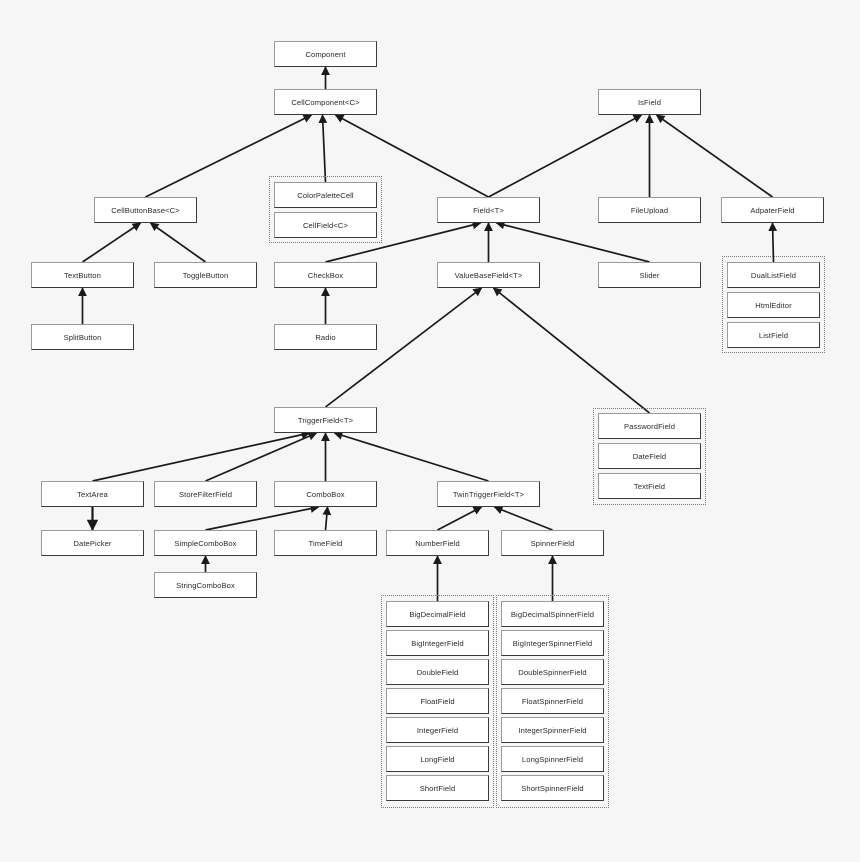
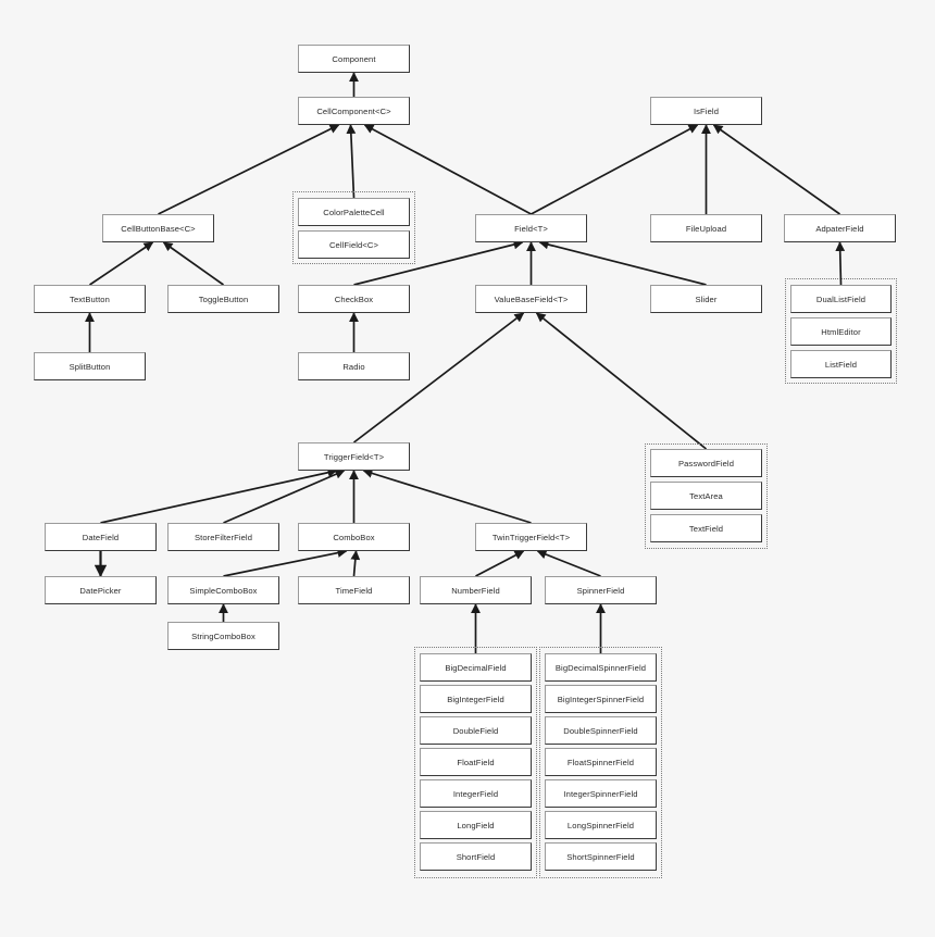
  Component
  CellComponent<C>
  IsField
  CellButtonBase<C>
  ColorPaletteCell
  CellField<C>
  Field<T>
  FileUpload
  AdpaterField
  TextButton
  ToggleButton
  CheckBox
  ValueBaseField<T>
  Slider
  DualListField
  HtmlEditor
  ListField
  SplitButton
  Radio
  TriggerField<T>
  PasswordField
- DateField
+ TextArea
  TextField
- TextArea
+ DateField
  StoreFilterField
  ComboBox
  TwinTriggerField<T>
  DatePicker
  SimpleComboBox
  TimeField
  NumberField
  SpinnerField
  StringComboBox
  BigDecimalField
  BigIntegerField
  DoubleField
  FloatField
  IntegerField
  LongField
  ShortField
  BigDecimalSpinnerField
  BigIntegerSpinnerField
  DoubleSpinnerField
  FloatSpinnerField
  IntegerSpinnerField
  LongSpinnerField
  ShortSpinnerField
